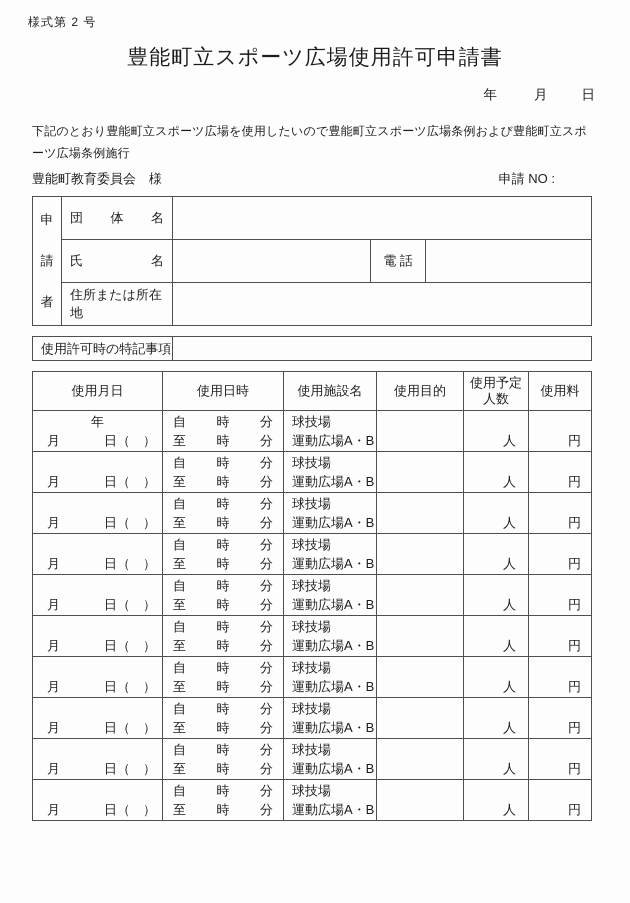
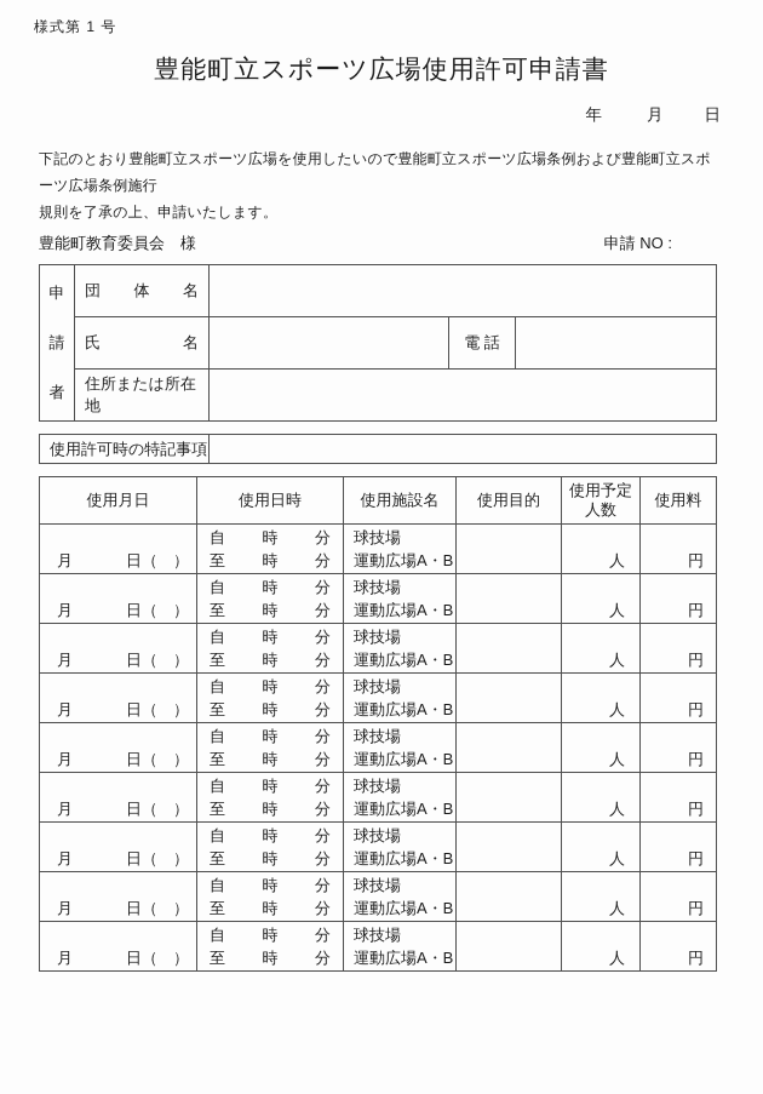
- 様式第 2 号
+ 様式第 1 号
  豊能町立スポーツ広場使用許可申請書
  年 月 日
  下記のとおり豊能町立スポーツ広場を使用したいので豊能町立スポーツ広場条例および豊能町立スポーツ広場条例施行
+ 規則を了承の上、申請いたします。
  豊能町教育委員会 様
  申請 NO :
  申 請 者	団 体 名
  氏 名		電 話
  住所または所在地
  使用許可時の特記事項
  使用月日	使用日時	使用施設名	使用目的	使用予定 人数	使用料
- 年 月 日（ ）	自 時 分 至 時 分	球技場 運動広場A・B		人	円
  月 日（ ）	自 時 分 至 時 分	球技場 運動広場A・B		人	円
  月 日（ ）	自 時 分 至 時 分	球技場 運動広場A・B		人	円
  月 日（ ）	自 時 分 至 時 分	球技場 運動広場A・B		人	円
  月 日（ ）	自 時 分 至 時 分	球技場 運動広場A・B		人	円
  月 日（ ）	自 時 分 至 時 分	球技場 運動広場A・B		人	円
  月 日（ ）	自 時 分 至 時 分	球技場 運動広場A・B		人	円
  月 日（ ）	自 時 分 至 時 分	球技場 運動広場A・B		人	円
  月 日（ ）	自 時 分 至 時 分	球技場 運動広場A・B		人	円
  月 日（ ）	自 時 分 至 時 分	球技場 運動広場A・B		人	円
